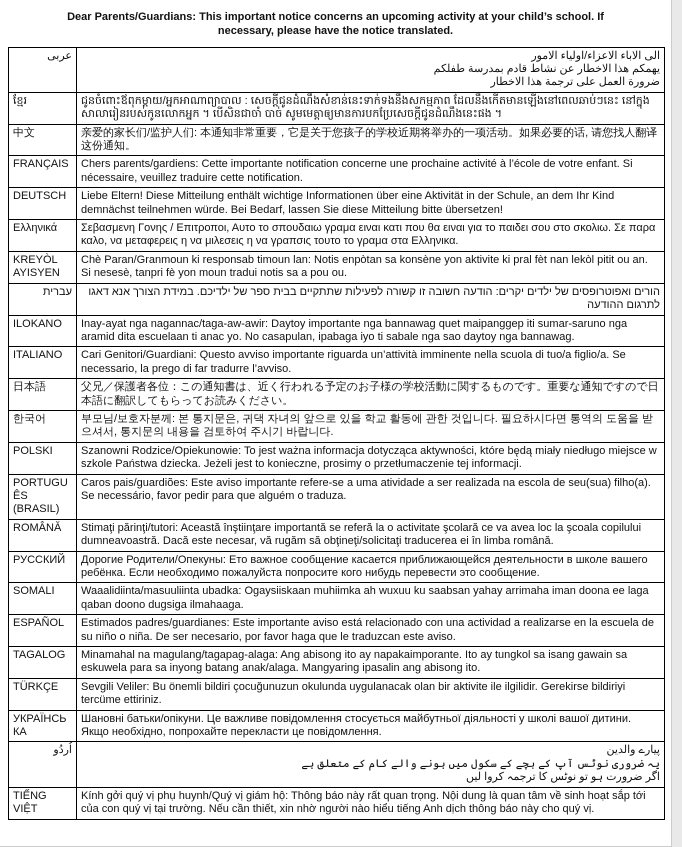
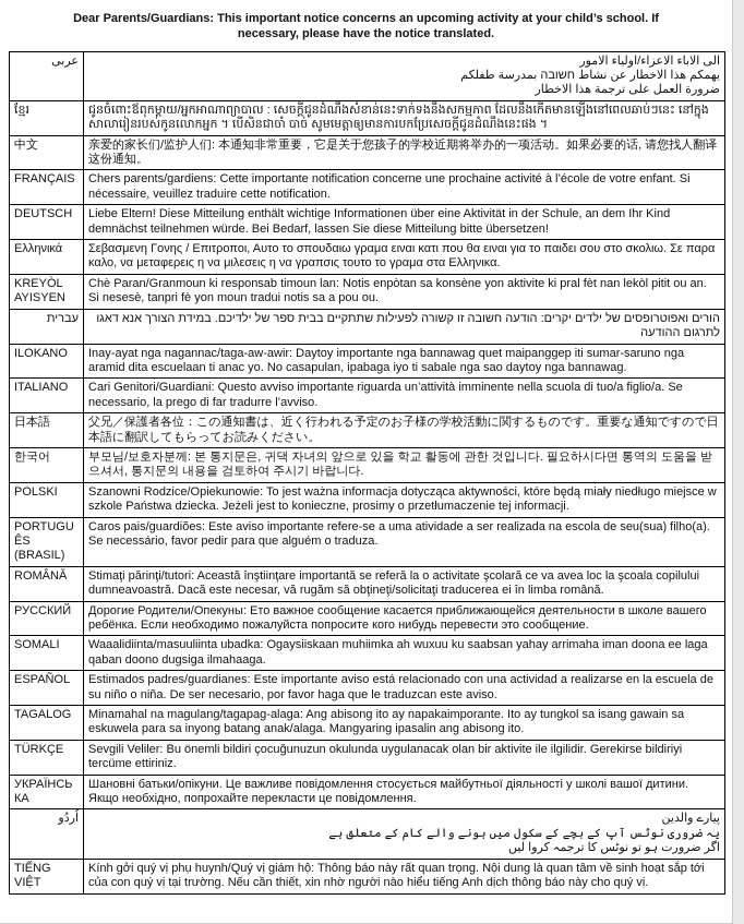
  Dear Parents/Guardians: This important notice concerns an upcoming activity at your child’s school. If necessary, please have the notice translated.
- عربى	الى الاباء الاعزاء/اولياء الامور يهمكم هذا الاخطار عن نشاط قادم بمدرسة طفلكم ضرورة العمل على ترجمة هذا الاخطار
+ عربى	الى الاباء الاعزاء/اولياء الامور يهمكم هذا الاخطار عن نشاط חשובה بمدرسة طفلكم ضرورة العمل على ترجمة هذا الاخطار
  ខ្មែរ	ជូនចំពោះឪពុកម្ដាយ/អ្នកអាណាព្យាបាល : សេចក្ដីជូនដំណឹងសំខាន់នេះទាក់ទងនឹងសកម្មភាព ដែលនឹងកើតមានឡើងនៅពេលឆាប់ៗនេះ នៅក្នុងសាលារៀនរបស់កូនលោកអ្នក ។ បើសិនជាចាំ បាច់ សូមមេត្តាឲ្យមានការបកប្រែសេចក្ដីជូនដំណឹងនេះផង ។
  中文	亲爱的家长们/监护人们: 本通知非常重要，它是关于您孩子的学校近期将举办的一项活动。如果必要的话, 请您找人翻译这份通知。
  FRANÇAIS	Chers parents/gardiens: Cette importante notification concerne une prochaine activité à l’école de votre enfant. Si nécessaire, veuillez traduire cette notification.
  DEUTSCH	Liebe Eltern! Diese Mitteilung enthält wichtige Informationen über eine Aktivität in der Schule, an dem Ihr Kind demnächst teilnehmen würde. Bei Bedarf, lassen Sie diese Mitteilung bitte übersetzen!
  Ελληνικά	Σεβασμενη Γονης / Επιτροποι, Αυτο το σπουδαιω γραμα ειναι κατι που θα ειναι για το παιδει σου στο σκολιω. Σε παρα καλο, να μεταφερεις η να μιλεσεις η να γραπσις τουτο το γραμα στα Ελληνικα.
  KREYÒL AYISYEN	Chè Paran/Granmoun ki responsab timoun lan: Notis enpòtan sa konsène yon aktivite ki pral fèt nan lekòl pitit ou an. Si nesesè, tanpri fè yon moun tradui notis sa a pou ou.
  עברית	הורים ואפוטרופסים של ילדים יקרים: הודעה חשובה זו קשורה לפעילות שתתקיים בבית ספר של ילדיכם. במידת הצורך אנא דאגו לתרגום ההודעה
  ILOKANO	Inay-ayat nga nagannac/taga-aw-awir: Daytoy importante nga bannawag quet maipanggep iti sumar-saruno nga aramid dita escuelaan ti anac yo. No casapulan, ipabaga iyo ti sabale nga sao daytoy nga bannawag.
  ITALIANO	Cari Genitori/Guardiani: Questo avviso importante riguarda un’attività imminente nella scuola di tuo/a figlio/a. Se necessario, la prego di far tradurre l’avviso.
  日本語	父兄／保護者各位：この通知書は、近く行われる予定のお子様の学校活動に関するものです。重要な通知ですので日本語に翻訳してもらってお読みください。
  한국어	부모님/보호자분께: 본 통지문은, 귀댁 자녀의 앞으로 있을 학교 활동에 관한 것입니다. 필요하시다면 통역의 도움을 받으셔서, 통지문의 내용을 검토하여 주시기 바랍니다.
  POLSKI	Szanowni Rodzice/Opiekunowie: To jest ważna informacja dotycząca aktywności, które będą miały niedługo miejsce w szkole Państwa dziecka. Jeżeli jest to konieczne, prosimy o przetłumaczenie tej informacji.
  PORTUGUÊS (BRASIL)	Caros pais/guardiões: Este aviso importante refere-se a uma atividade a ser realizada na escola de seu(sua) filho(a). Se necessário, favor pedir para que alguém o traduza.
  ROMÂNĂ	Stimaţi părinţi/tutori: Această înştiinţare importantă se referă la o activitate şcolară ce va avea loc la şcoala copilului dumneavoastră. Dacă este necesar, vă rugăm să obţineţi/solicitaţi traducerea ei în limba română.
  РУССКИЙ	Дорогие Родители/Опекуны: Ето важное сообщение касается приближающейся деятельности в школе вашего ребёнка. Если необходимо пожалуйста попросите кого нибудь перевести это сообщение.
  SOMALI	Waaalidiinta/masuuliinta ubadka: Ogaysiiskaan muhiimka ah wuxuu ku saabsan yahay arrimaha iman doona ee laga qaban doono dugsiga ilmahaaga.
  ESPAÑOL	Estimados padres/guardianes: Este importante aviso está relacionado con una actividad a realizarse en la escuela de su niño o niña. De ser necesario, por favor haga que le traduzcan este aviso.
  TAGALOG	Minamahal na magulang/tagapag-alaga: Ang abisong ito ay napakaimporante. Ito ay tungkol sa isang gawain sa eskuwela para sa inyong batang anak/alaga. Mangyaring ipasalin ang abisong ito.
  TÜRKÇE	Sevgili Veliler: Bu önemli bildiri çocuğunuzun okulunda uygulanacak olan bir aktivite ile ilgilidir. Gerekirse bildiriyi tercüme ettiriniz.
  УКРАЇНСЬКА	Шановні батьки/опікуни. Це важливе повідомлення стосується майбутньої діяльності у школі вашої дитини. Якщо необхідно, попрохайте перекласти це повідомлення.
  اُردُو	پیارے والدین یہ ضروری نوٹس آپ کے بچے کے سکول میں ہونے والے کام کے متعلق ہے اگر ضرورت ہو تو نوٹس کا ترجمہ کروا لیں
  TIẾNG VIỆT	Kính gởi quý vị phụ huynh/Quý vị giám hộ: Thông báo này rất quan trọng. Nội dung là quan tâm về sinh hoạt sắp tới của con quý vị tại trường. Nếu cần thiết, xin nhờ người nào hiểu tiếng Anh dịch thông báo này cho quý vị.
